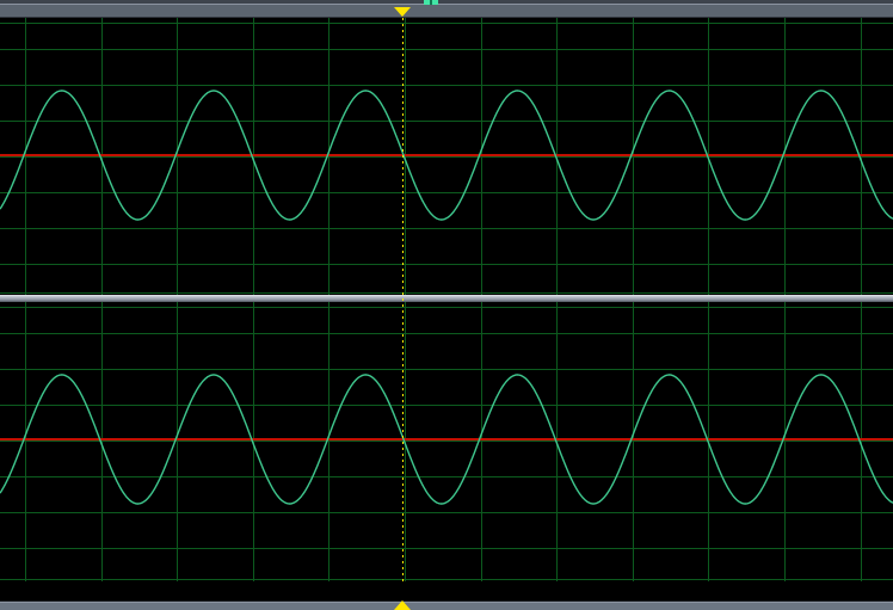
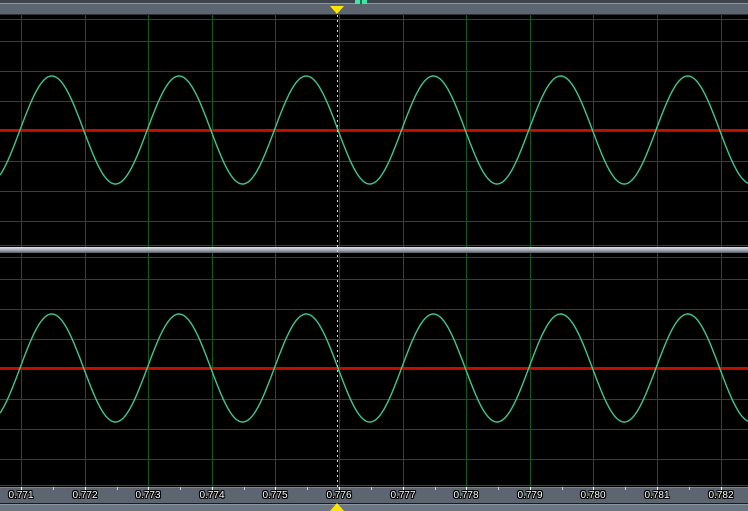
+ 0.771
+ 0.772
+ 0.773
+ 0.774
+ 0.775
+ 0.776
+ 0.777
+ 0.778
+ 0.779
+ 0.780
+ 0.781
+ 0.782
